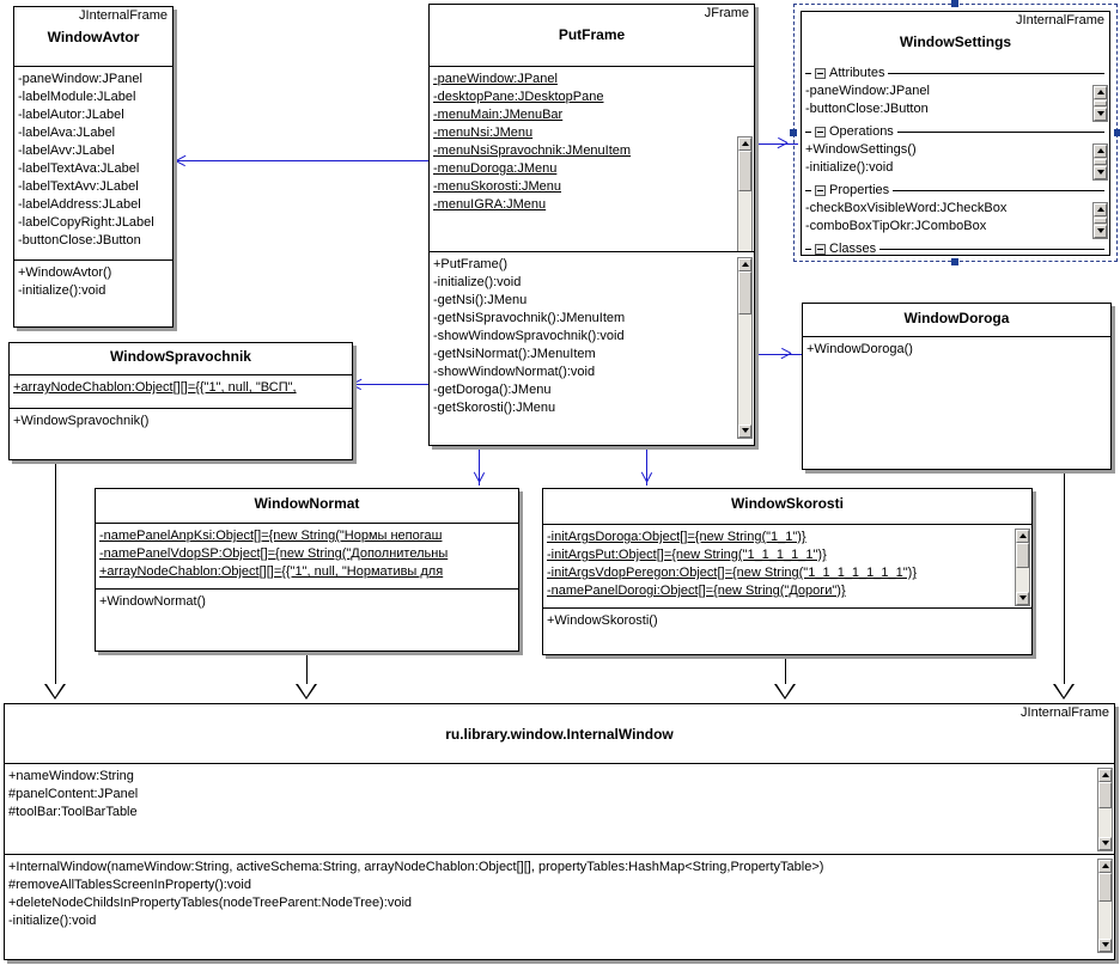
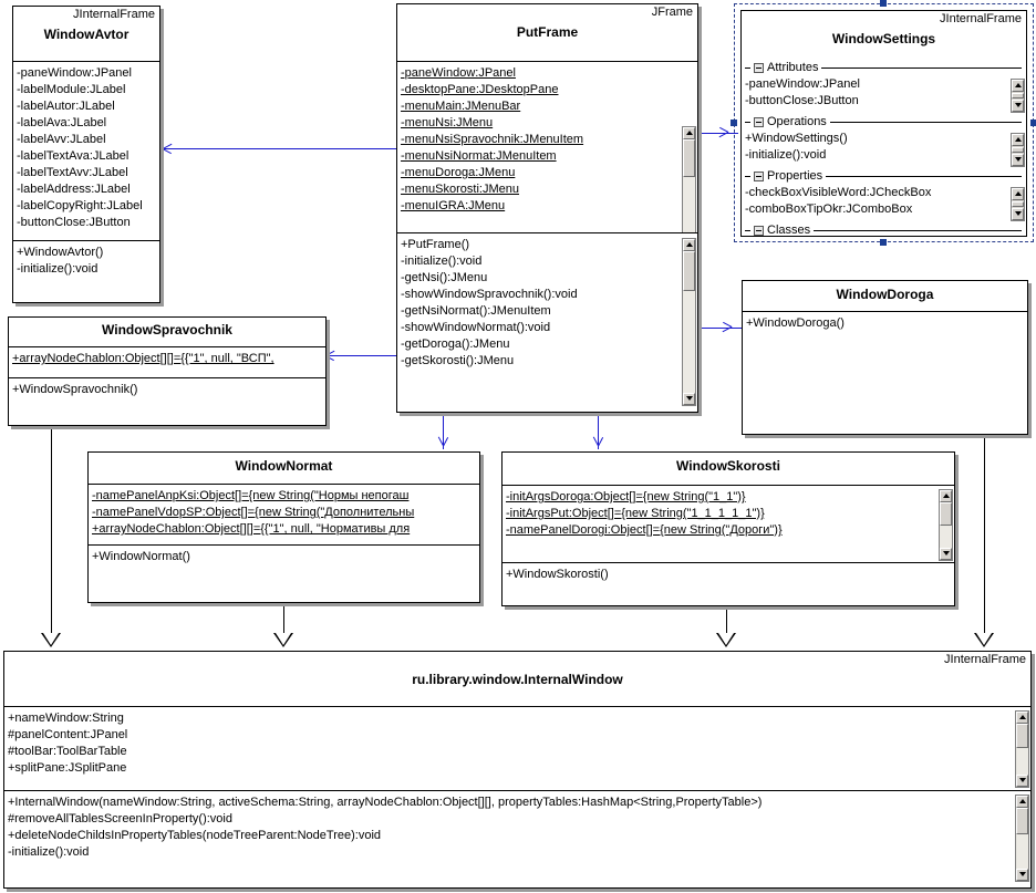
  JInternalFrame
  WindowAvtor
  -paneWindow:JPanel
  -labelModule:JLabel
  -labelAutor:JLabel
  -labelAva:JLabel
  -labelAvv:JLabel
  -labelTextAva:JLabel
  -labelTextAvv:JLabel
  -labelAddress:JLabel
  -labelCopyRight:JLabel
  -buttonClose:JButton
  +WindowAvtor()
  -initialize():void
  JFrame
  PutFrame
  -paneWindow:JPanel
  -desktopPane:JDesktopPane
  -menuMain:JMenuBar
  -menuNsi:JMenu
  -menuNsiSpravochnik:JMenuItem
+ -menuNsiNormat:JMenuItem
  -menuDoroga:JMenu
  -menuSkorosti:JMenu
  -menuIGRA:JMenu
  +PutFrame()
  -initialize():void
  -getNsi():JMenu
- -getNsiSpravochnik():JMenuItem
  -showWindowSpravochnik():void
  -getNsiNormat():JMenuItem
  -showWindowNormat():void
  -getDoroga():JMenu
  -getSkorosti():JMenu
  JInternalFrame
  WindowSettings
  Attributes
  -paneWindow:JPanel
  -buttonClose:JButton
  Operations
  +WindowSettings()
  -initialize():void
  Properties
  -checkBoxVisibleWord:JCheckBox
  -comboBoxTipOkr:JComboBox
  Classes
  WindowSpravochnik
  +arrayNodeChablon:Object[][]={{"1", null, "ВСП",
  +WindowSpravochnik()
  WindowDoroga
  +WindowDoroga()
  WindowNormat
  -namePanelAnpKsi:Object[]={new String("Нормы непогаш
  -namePanelVdopSP:Object[]={new String("Дополнительны
  +arrayNodeChablon:Object[][]={{"1", null, "Нормативы для
  +WindowNormat()
  WindowSkorosti
  -initArgsDoroga:Object[]={new String("1_1")}
  -initArgsPut:Object[]={new String("1_1_1_1_1")}
- -initArgsVdopPeregon:Object[]={new String("1_1_1_1_1_1_1")}
  -namePanelDorogi:Object[]={new String("Дороги")}
  +WindowSkorosti()
  JInternalFrame
  ru.library.window.InternalWindow
  +nameWindow:String
  #panelContent:JPanel
  #toolBar:ToolBarTable
+ +splitPane:JSplitPane
  +InternalWindow(nameWindow:String, activeSchema:String, arrayNodeChablon:Object[][], propertyTables:HashMap<String,PropertyTable>)
  #removeAllTablesScreenInProperty():void
  +deleteNodeChildsInPropertyTables(nodeTreeParent:NodeTree):void
  -initialize():void
